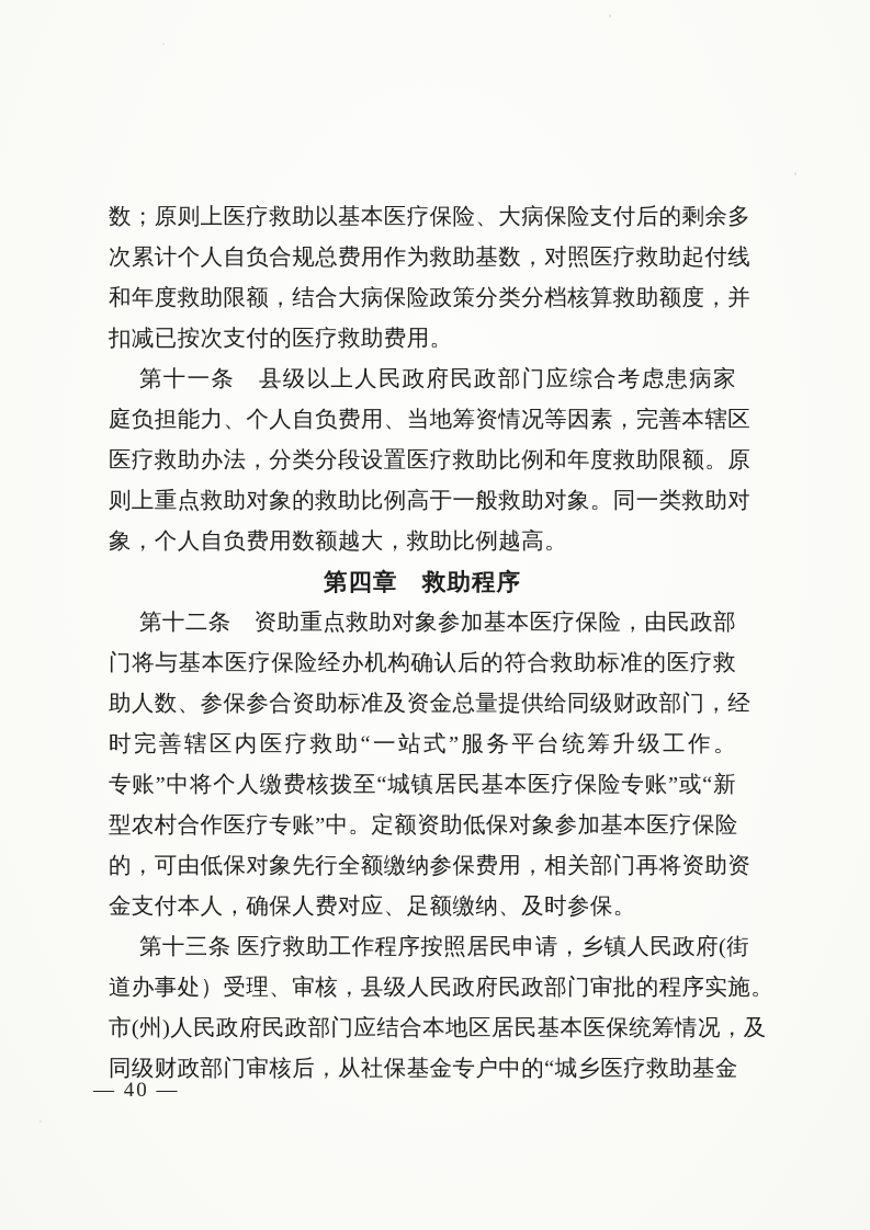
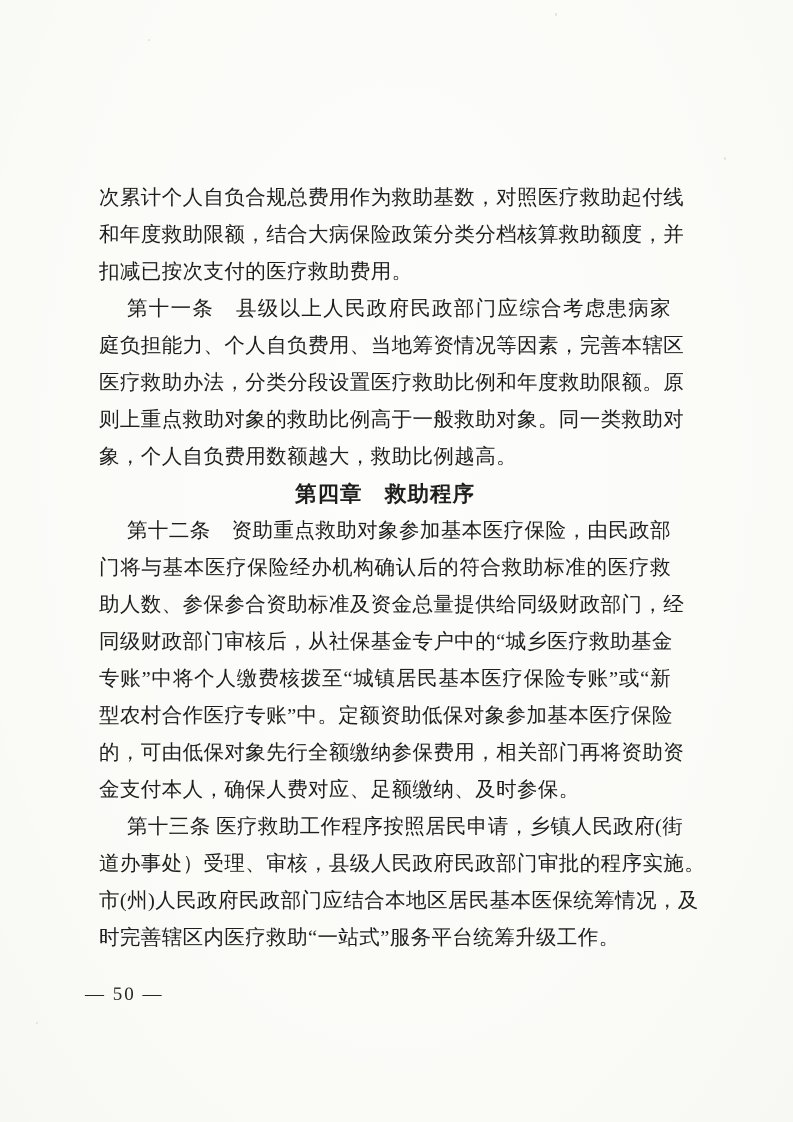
- 数；原则上医疗救助以基本医疗保险、大病保险支付后的剩余多
  次累计个人自负合规总费用作为救助基数，对照医疗救助起付线
  和年度救助限额，结合大病保险政策分类分档核算救助额度，并
  扣减已按次支付的医疗救助费用。
  第十一条 县级以上人民政府民政部门应综合考虑患病家
  庭负担能力、个人自负费用、当地筹资情况等因素，完善本辖区
  医疗救助办法，分类分段设置医疗救助比例和年度救助限额。原
  则上重点救助对象的救助比例高于一般救助对象。同一类救助对
  象，个人自负费用数额越大，救助比例越高。
  第四章 救助程序
  第十二条 资助重点救助对象参加基本医疗保险，由民政部
  门将与基本医疗保险经办机构确认后的符合救助标准的医疗救
  助人数、参保参合资助标准及资金总量提供给同级财政部门，经
- 时完善辖区内医疗救助“一站式”服务平台统筹升级工作。
+ 同级财政部门审核后，从社保基金专户中的“城乡医疗救助基金
  专账”中将个人缴费核拨至“城镇居民基本医疗保险专账”或“新
  型农村合作医疗专账”中。定额资助低保对象参加基本医疗保险
  的，可由低保对象先行全额缴纳参保费用，相关部门再将资助资
  金支付本人，确保人费对应、足额缴纳、及时参保。
  第十三条 医疗救助工作程序按照居民申请，乡镇人民政府(街
  道办事处）受理、审核，县级人民政府民政部门审批的程序实施。
  市(州)人民政府民政部门应结合本地区居民基本医保统筹情况，及
- 同级财政部门审核后，从社保基金专户中的“城乡医疗救助基金
+ 时完善辖区内医疗救助“一站式”服务平台统筹升级工作。
- — 40 —
+ — 50 —
